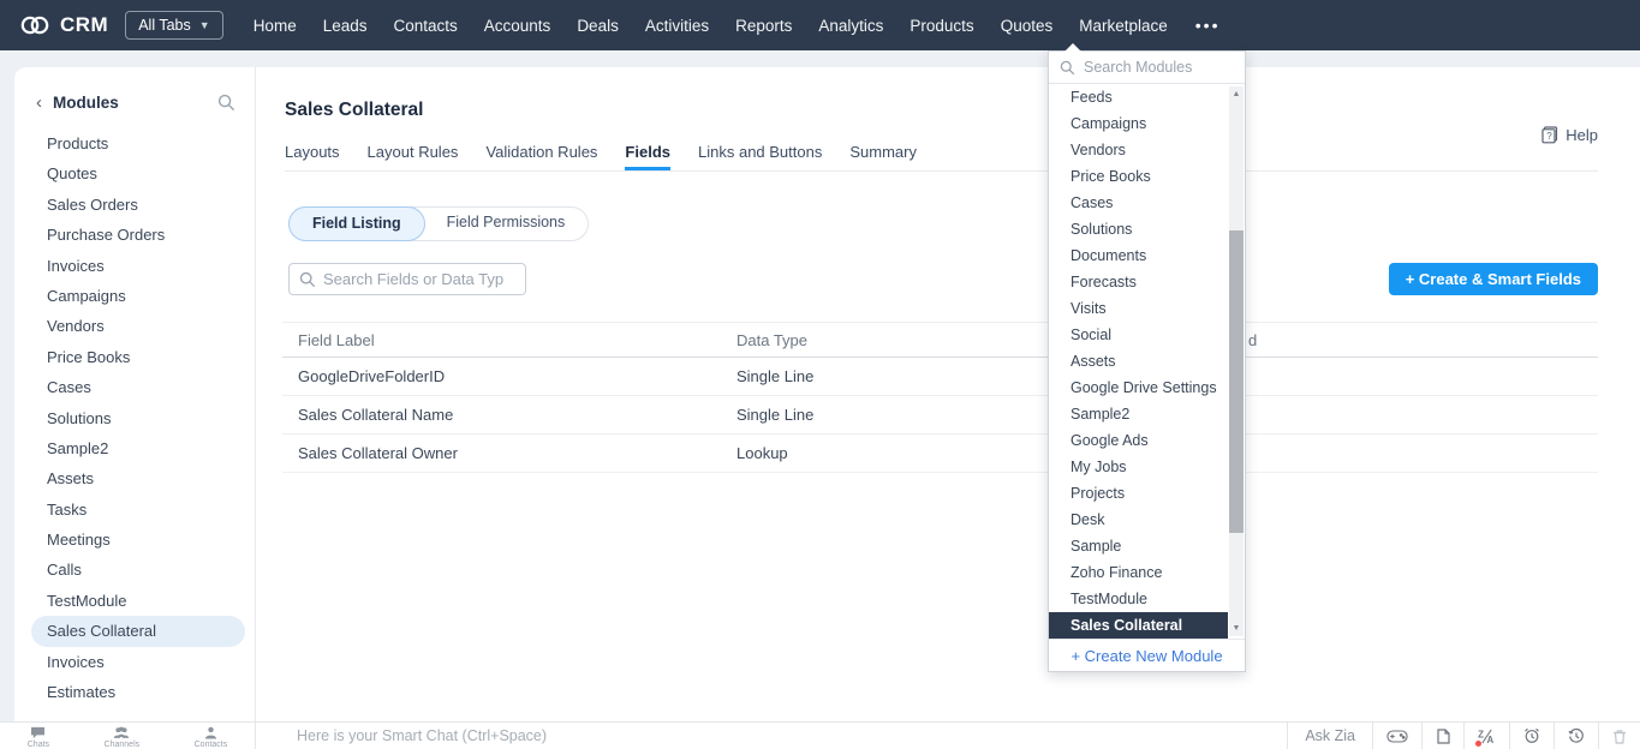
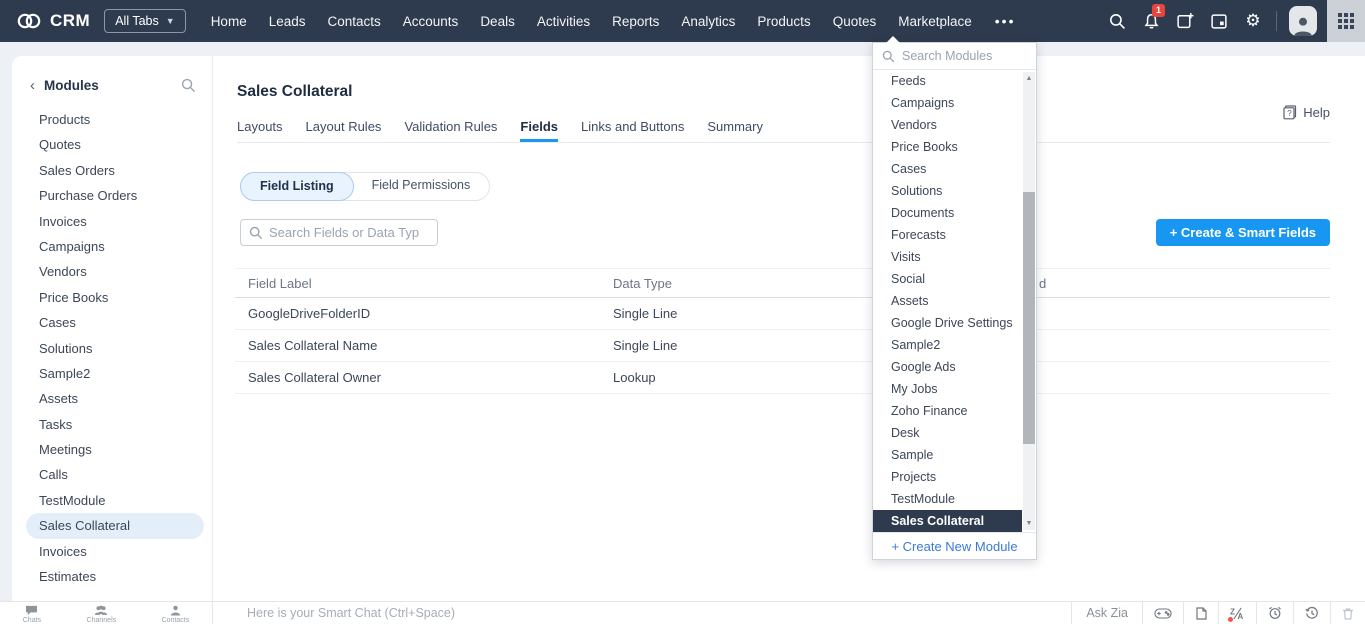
  CRM
  All Tabs
  ▼
  Home
  Leads
  Contacts
  Accounts
  Deals
  Activities
  Reports
  Analytics
  Products
  Quotes
  Marketplace
  •••
+ 1
+ ⚙
  ‹
  Modules
  Products
  Quotes
  Sales Orders
  Purchase Orders
  Invoices
  Campaigns
  Vendors
  Price Books
  Cases
  Solutions
  Sample2
  Assets
  Tasks
  Meetings
  Calls
  TestModule
  Sales Collateral
  Invoices
  Estimates
  Sales Collateral
  ?
  Help
  Layouts
  Layout Rules
  Validation Rules
  Fields
  Links and Buttons
  Summary
  Field Listing
  Field Permissions
  Search Fields or Data Typ
  + Create & Smart Fields
  Field Label
  Data Type
  GoogleDriveFolderID
  Single Line
  Sales Collateral Name
  Single Line
  Sales Collateral Owner
  Lookup
  d
  Search Modules
  Feeds
  Campaigns
  Vendors
  Price Books
  Cases
  Solutions
  Documents
  Forecasts
  Visits
  Social
  Assets
  Google Drive Settings
  Sample2
  Google Ads
  My Jobs
- Projects
+ Zoho Finance
  Desk
  Sample
- Zoho Finance
+ Projects
  TestModule
  Sales Collateral
  + Create New Module
  Here is your Smart Chat (Ctrl+Space)
  Ask Zia
  Z
  A
